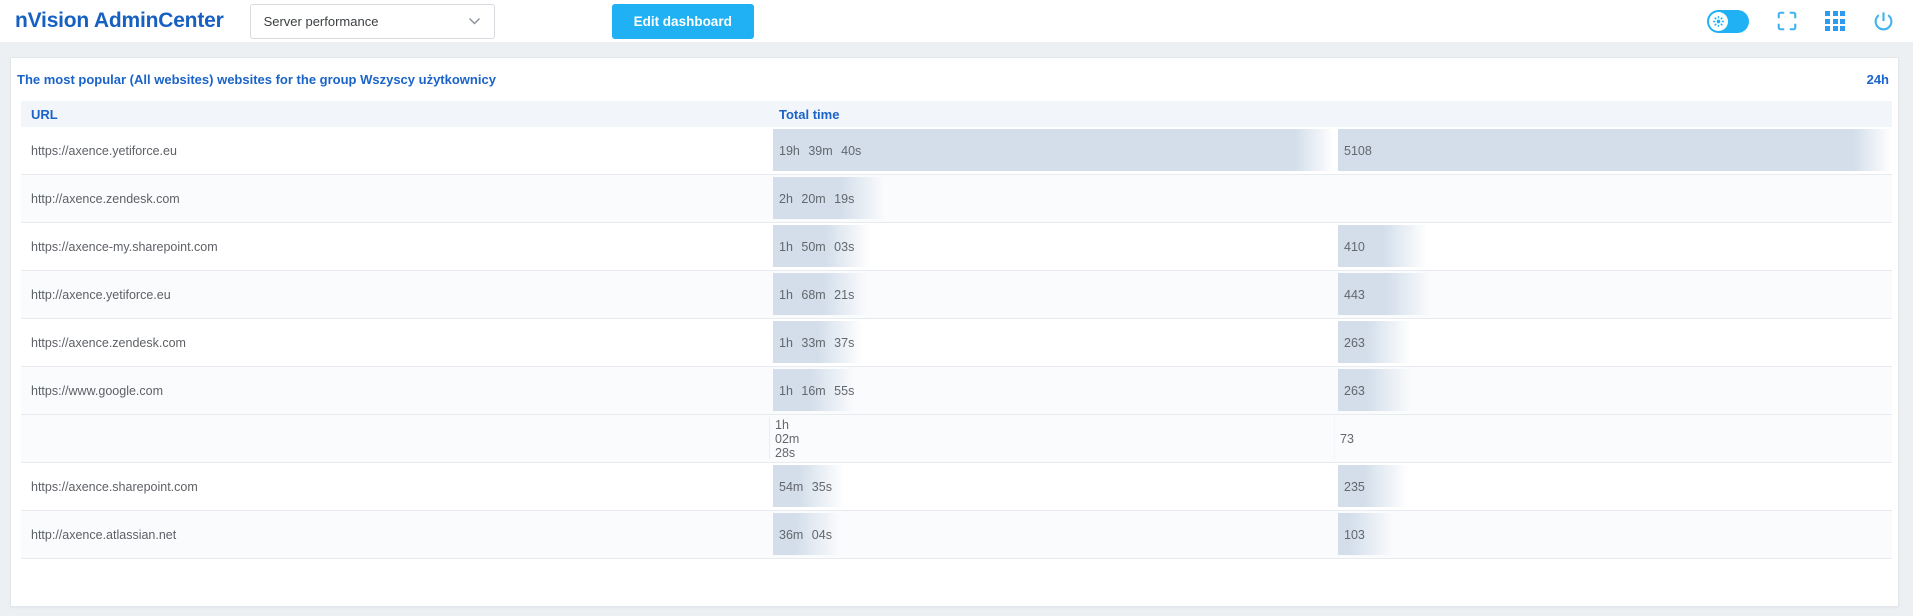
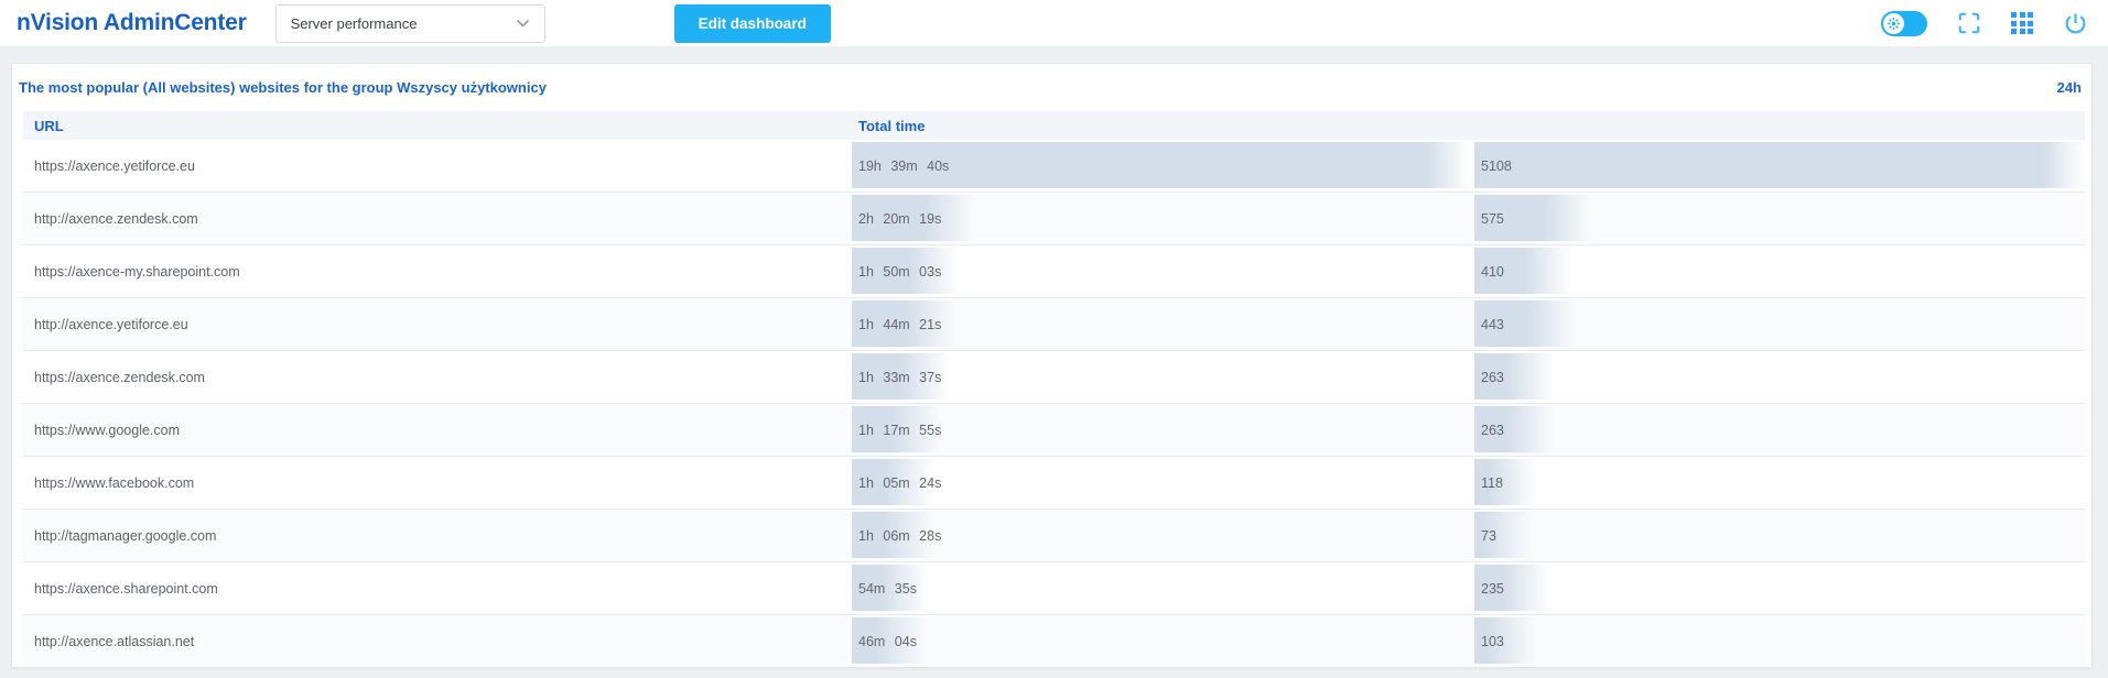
  nVision AdminCenter
  Server performance
  Edit dashboard
  The most popular (All websites) websites for the group Wszyscy użytkownicy
  24h
  URL
  Total time
  https://axence.yetiforce.eu
  19h 39m 40s
  5108
  http://axence.zendesk.com
  2h 20m 19s
+ 575
  https://axence-my.sharepoint.com
  1h 50m 03s
  410
  http://axence.yetiforce.eu
- 1h 68m 21s
+ 1h 44m 21s
  443
  https://axence.zendesk.com
  1h 33m 37s
  263
  https://www.google.com
- 1h 16m 55s
+ 1h 17m 55s
  263
+ https://www.facebook.com
+ 1h 05m 24s
+ 118
+ http://tagmanager.google.com
- 1h 02m 28s
+ 1h 06m 28s
  73
  https://axence.sharepoint.com
  54m 35s
  235
  http://axence.atlassian.net
- 36m 04s
+ 46m 04s
  103
